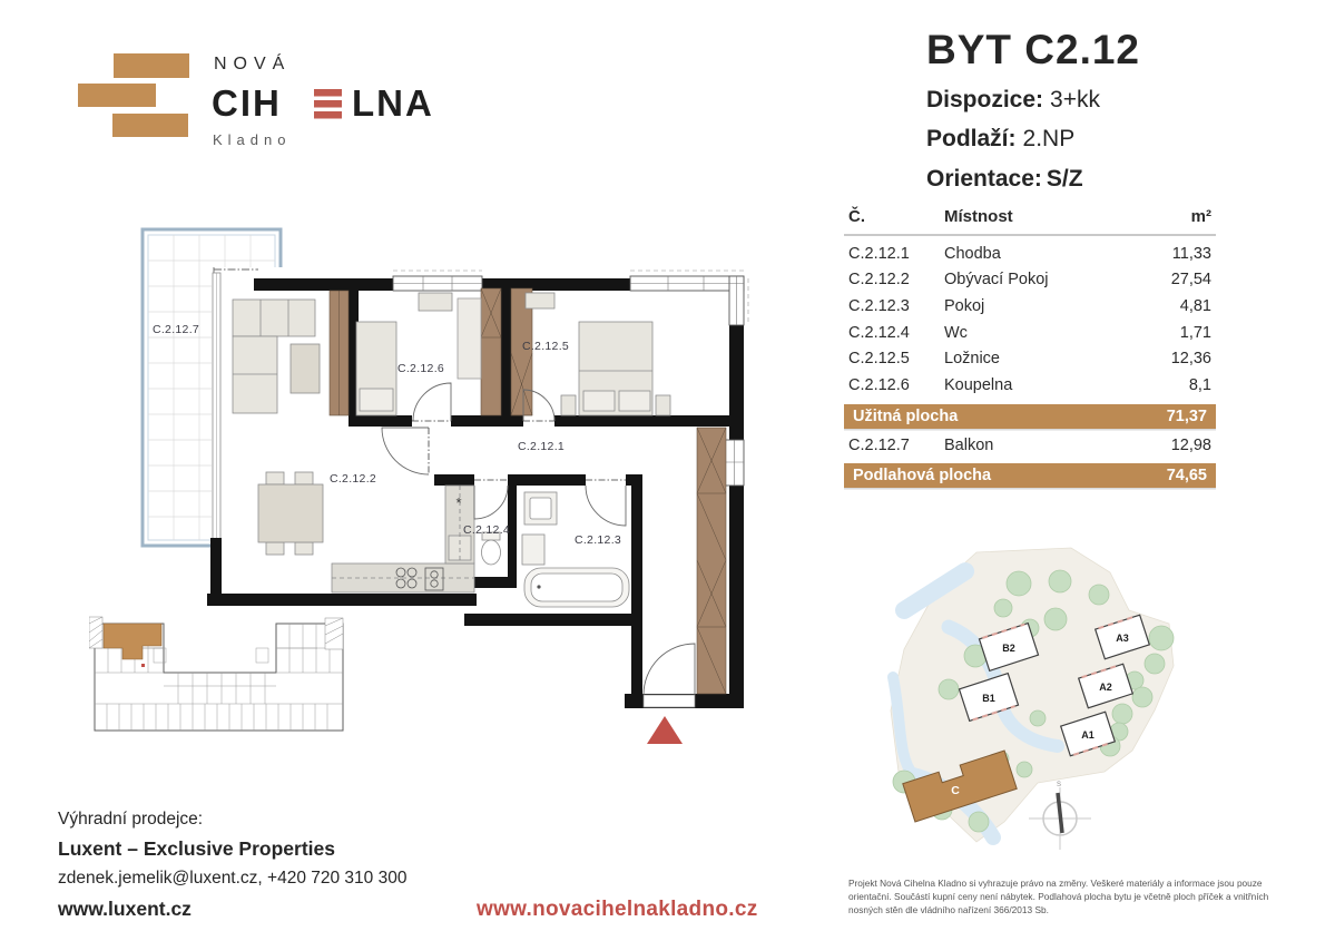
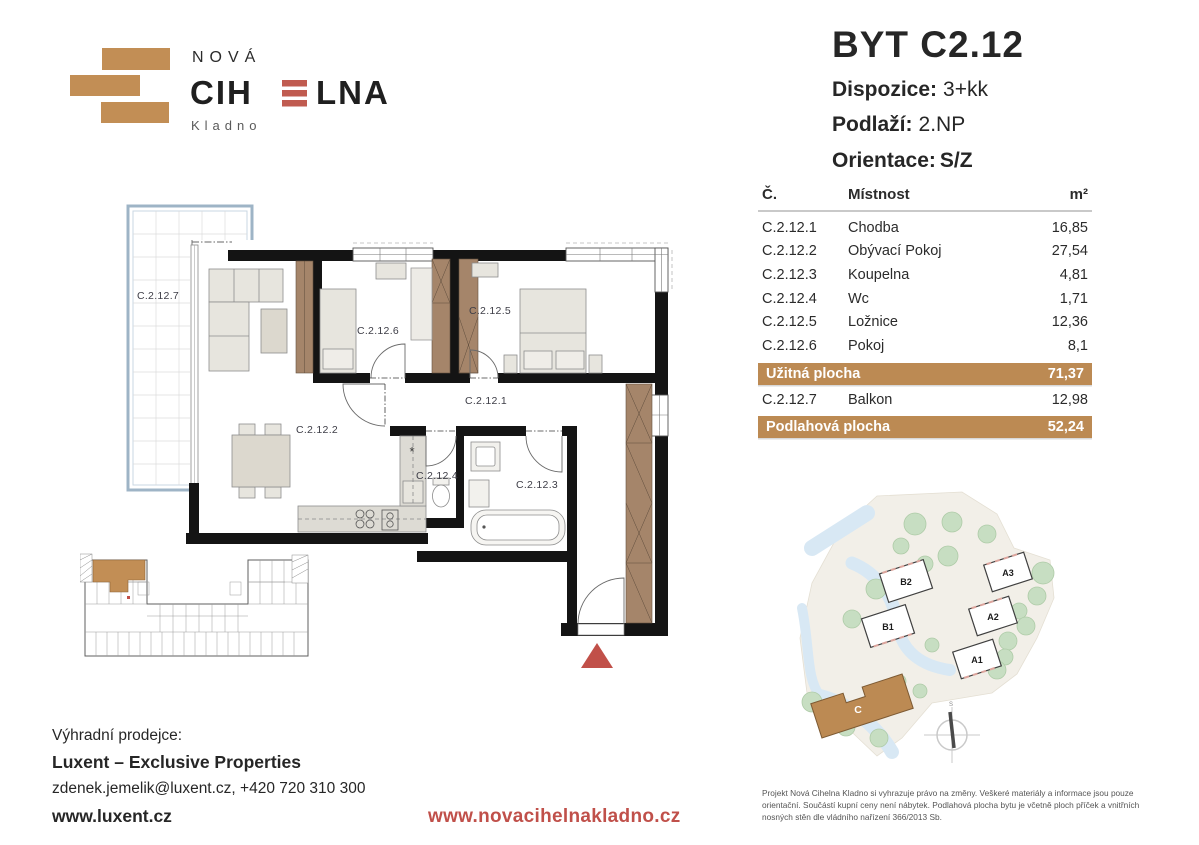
  NOVÁ
  CIH
  LNA
  Kladno
  BYT C2.12
  Dispozice: 3+kk
  Podlaží: 2.NP
  Orientace: S/Z
  Č.
  Místnost
  m²
  C.2.12.1
  Chodba
- 11,33
+ 16,85
  C.2.12.2
  Obývací Pokoj
  27,54
  C.2.12.3
- Pokoj
+ Koupelna
  4,81
  C.2.12.4
  Wc
  1,71
  C.2.12.5
  Ložnice
  12,36
  C.2.12.6
- Koupelna
+ Pokoj
  8,1
  Užitná plocha
  71,37
  C.2.12.7
  Balkon
  12,98
  Podlahová plocha
- 74,65
+ 52,24
  C.2.12.7
  C.2.12.2
  C.2.12.6
  C.2.12.5
  C.2.12.1
  C.2.12.4
  C.2.12.3
  *
  B2
  B1
  A3
  A2
  A1
  C
  Výhradní prodejce:
  Luxent – Exclusive Properties
  zdenek.jemelik@luxent.cz, +420 720 310 300
  www.luxent.cz
  www.novacihelnakladno.cz
  Projekt Nová Cihelna Kladno si vyhrazuje právo na změny. Veškeré materiály a informace jsou pouze orientační. Součástí kupní ceny není nábytek. Podlahová plocha bytu je včetně ploch příček a vnitřních nosných stěn dle vládního nařízení 366/2013 Sb.
